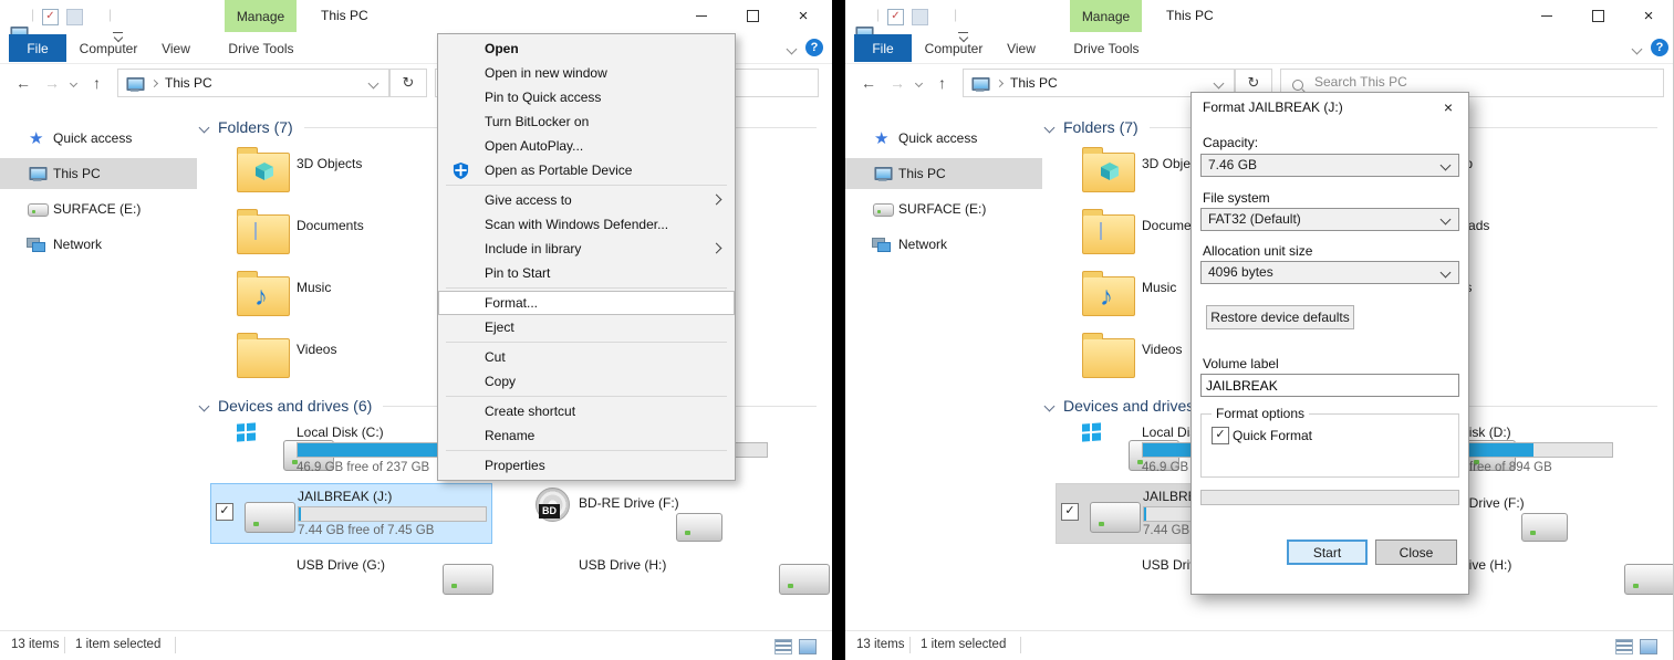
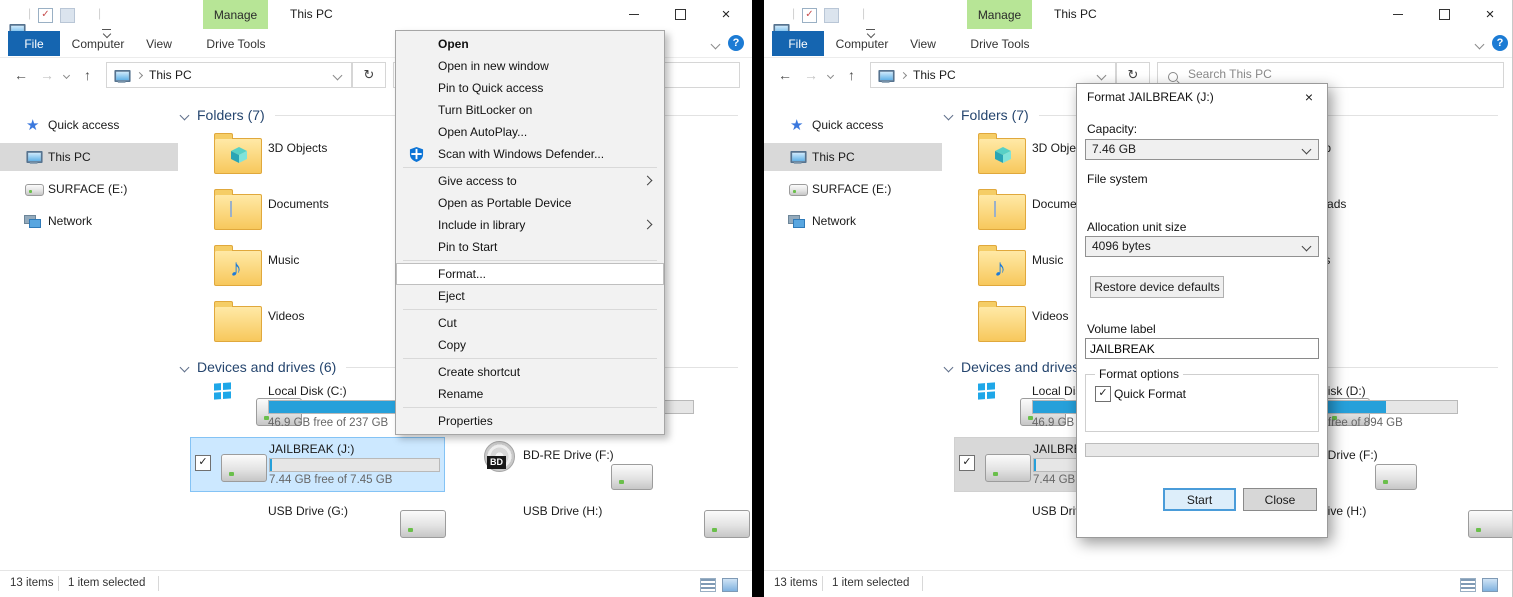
  |
  ✓
  |
  Manage
  This PC
  ×
  File
  Computer
  View
  Drive Tools
  ?
  ←
  →
  ↑
  This PC
  ↻
  ★
  Quick access
  This PC
  SURFACE (E:)
  Network
  Folders (7)
  3D Objects
  Documents
  ♪
  Music
  Videos
  Devices and drives (6)
  Local Disk (C:)
  46.9 GB free of 237 GB
  ✓
  JAILBREAK (J:)
  7.44 GB free of 7.45 GB
  BD
  BD-RE Drive (F:)
  USB Drive (G:)
  USB Drive (H:)
  13 items
  1 item selected
  Open
  Open in new window
  Pin to Quick access
  Turn BitLocker on
  Open AutoPlay...
- Open as Portable Device
+ Scan with Windows Defender...
  Give access to
- Scan with Windows Defender...
+ Open as Portable Device
  Include in library
  Pin to Start
  Format...
  Eject
  Cut
  Copy
  Create shortcut
  Rename
  Properties
  |
  ✓
  |
  Manage
  This PC
  ×
  File
  Computer
  View
  Drive Tools
  ?
  ←
  →
  ↑
  This PC
  ↻
  Search This PC
  ★
  Quick access
  This PC
  SURFACE (E:)
  Network
  Folders (7)
  ♪
  Music
  Videos
  Devices and drive
  free of 894 GB
  ✓
  13 items
  1 item selected
  Format JAILBREAK (J:)
  ×
  Capacity:
  7.46 GB
  File system
- FAT32 (Default)
  Allocation unit size
  4096 bytes
  Restore device defaults
  Volume label
  JAILBREAK
  Format options
  ✓
  Quick Format
  Start
  Close
